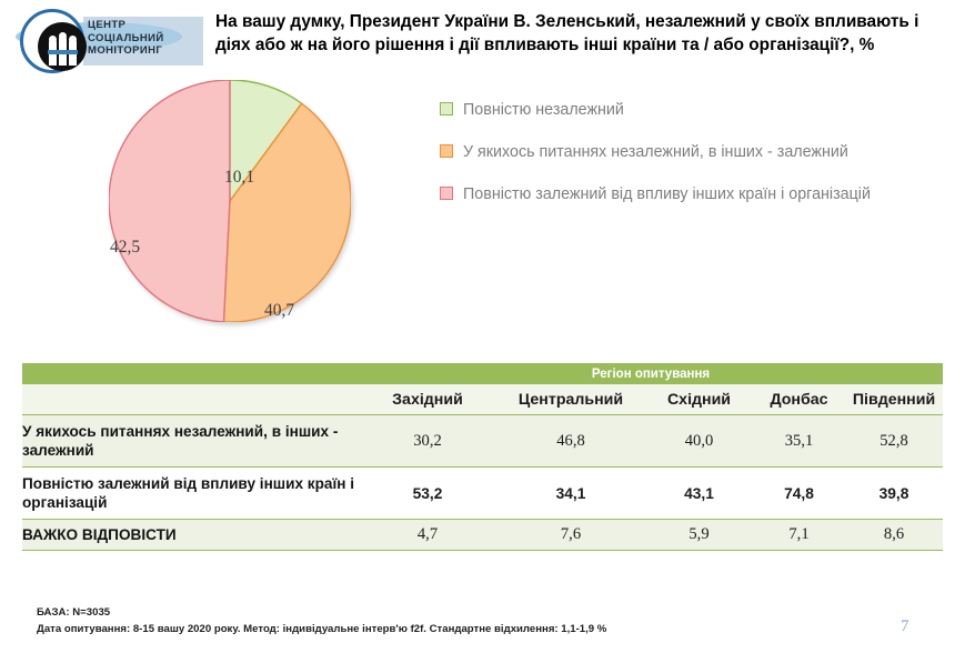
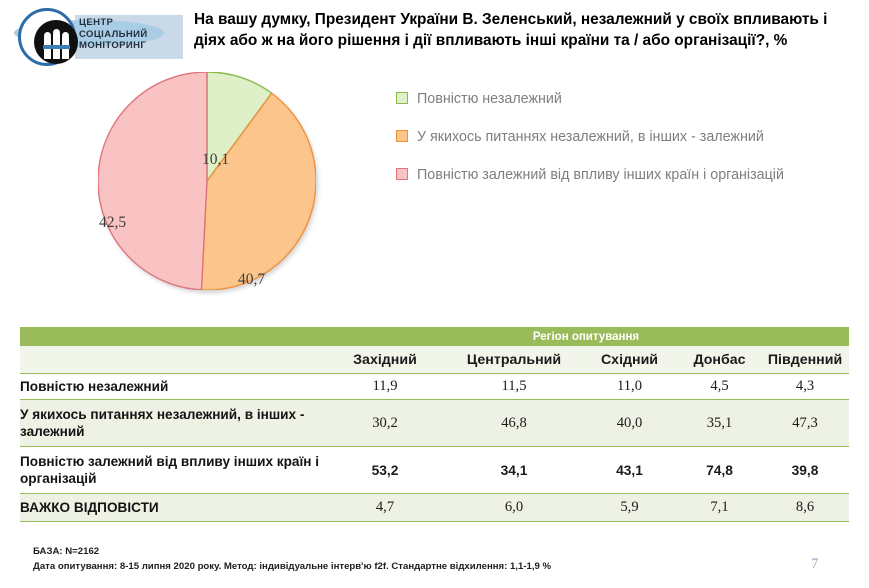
  ЦЕНТР
  СОЦІАЛЬНИЙ
  МОНІТОРИНГ
  На вашу думку, Президент України В. Зеленський, незалежний у своїх впливають і діях або ж на його рішення і дії впливають інші країни та / або організації?, %
  10,1
  40,7
  42,5
  Повністю незалежний
  У якихось питаннях незалежний, в інших - залежний
  Повністю залежний від впливу інших країн і організацій
  	Регіон опитування
  	Західний	Центральний	Східний	Донбас	Південний
+ Повністю незалежний	11,9	11,5	11,0	4,5	4,3
- У якихось питаннях незалежний, в інших - залежний	30,2	46,8	40,0	35,1	52,8
+ У якихось питаннях незалежний, в інших - залежний	30,2	46,8	40,0	35,1	47,3
  Повністю залежний від впливу інших країн і організацій	53,2	34,1	43,1	74,8	39,8
- ВАЖКО ВІДПОВІСТИ	4,7	7,6	5,9	7,1	8,6
+ ВАЖКО ВІДПОВІСТИ	4,7	6,0	5,9	7,1	8,6
- БАЗА: N=3035
+ БАЗА: N=2162
- Дата опитування: 8-15 вашу 2020 року. Метод: індивідуальне інтерв'ю f2f. Стандартне відхилення: 1,1-1,9 %
+ Дата опитування: 8-15 липня 2020 року. Метод: індивідуальне інтерв'ю f2f. Стандартне відхилення: 1,1-1,9 %
  7
